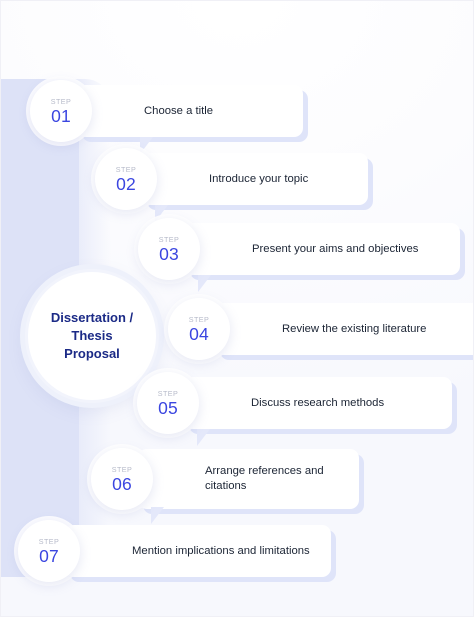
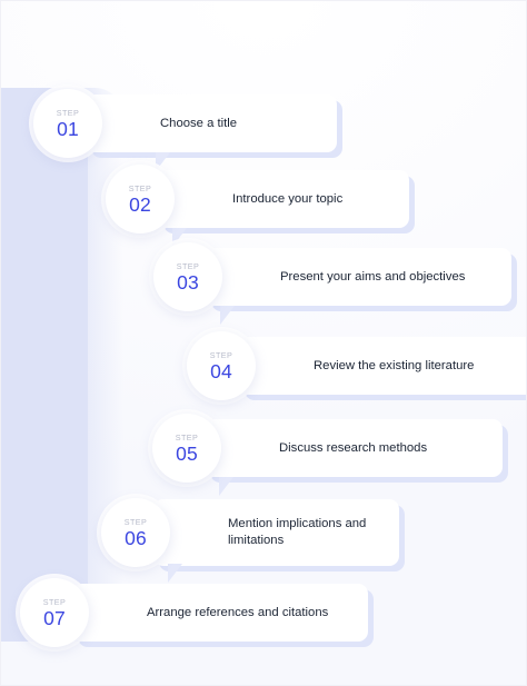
  Choose a title
  STEP
  01
  Introduce your topic
  STEP
  02
  Present your aims and objectives
  STEP
  03
- Dissertation /
- Thesis
- Proposal
  Review the existing literature
  STEP
  04
  Discuss research methods
  STEP
  05
- Arrange references and citations
+ Mention implications and limitations
  STEP
  06
- Mention implications and limitations
+ Arrange references and citations
  STEP
  07
